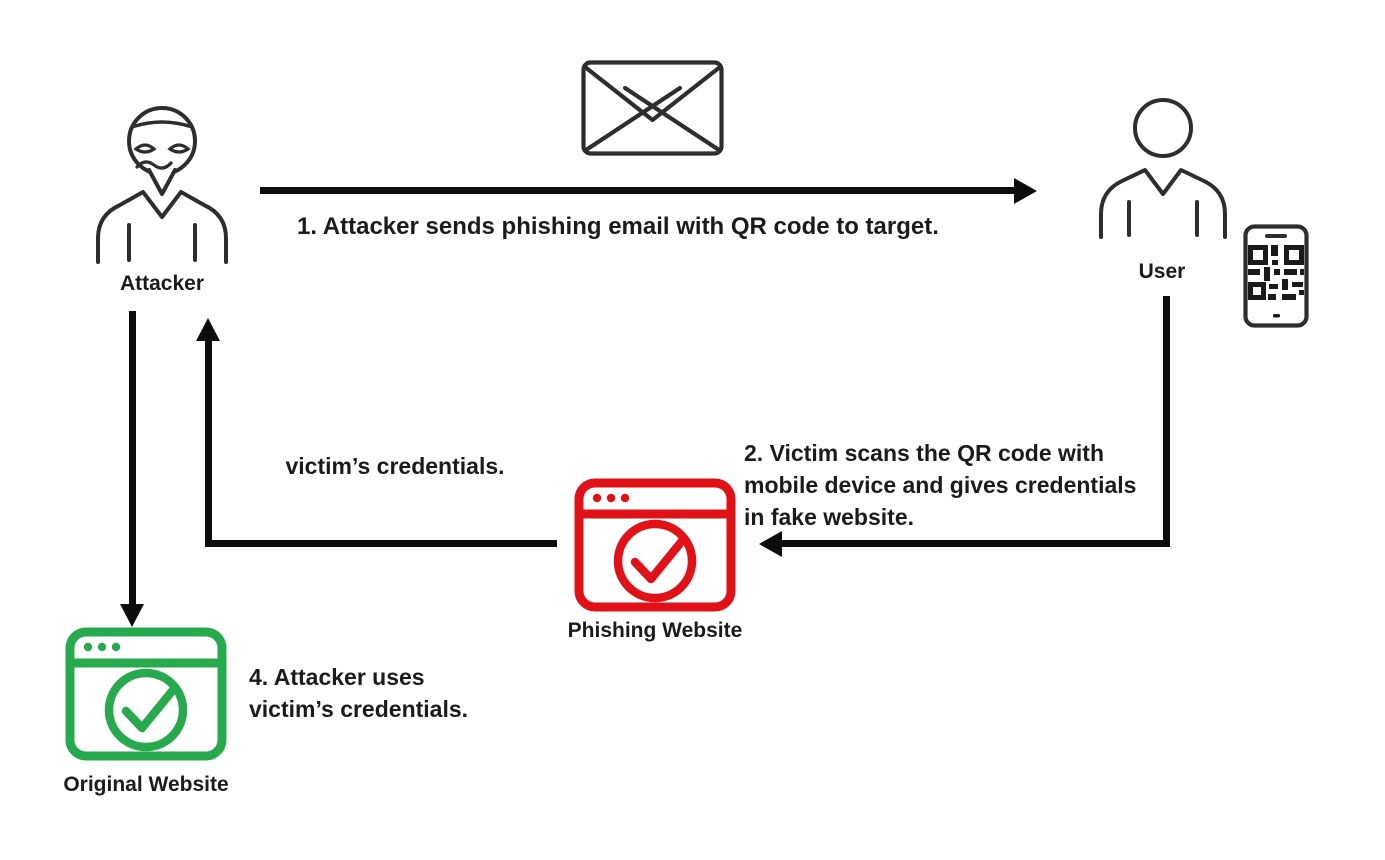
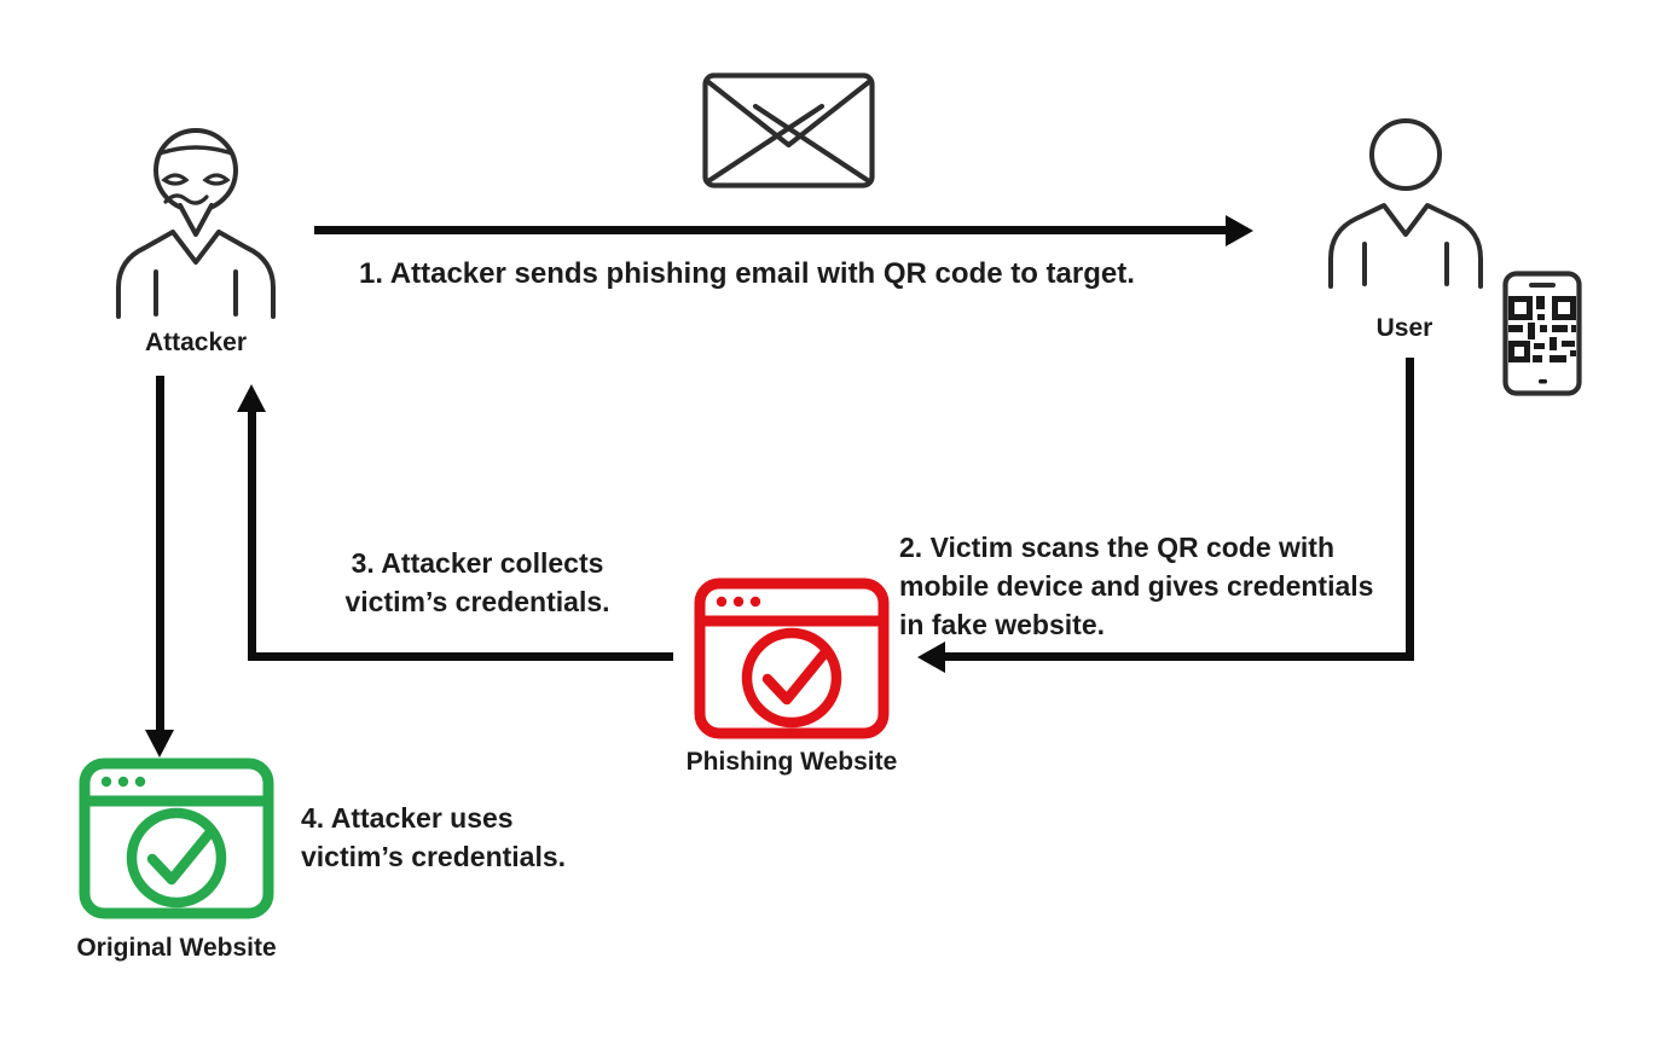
  Attacker
  1. Attacker sends phishing email with QR code to target.
  User
  2. Victim scans the QR code with
  mobile device and gives credentials
  in fake website.
  Phishing Website
+ 3. Attacker collects
  victim’s credentials.
  4. Attacker uses
  victim’s credentials.
  Original Website
